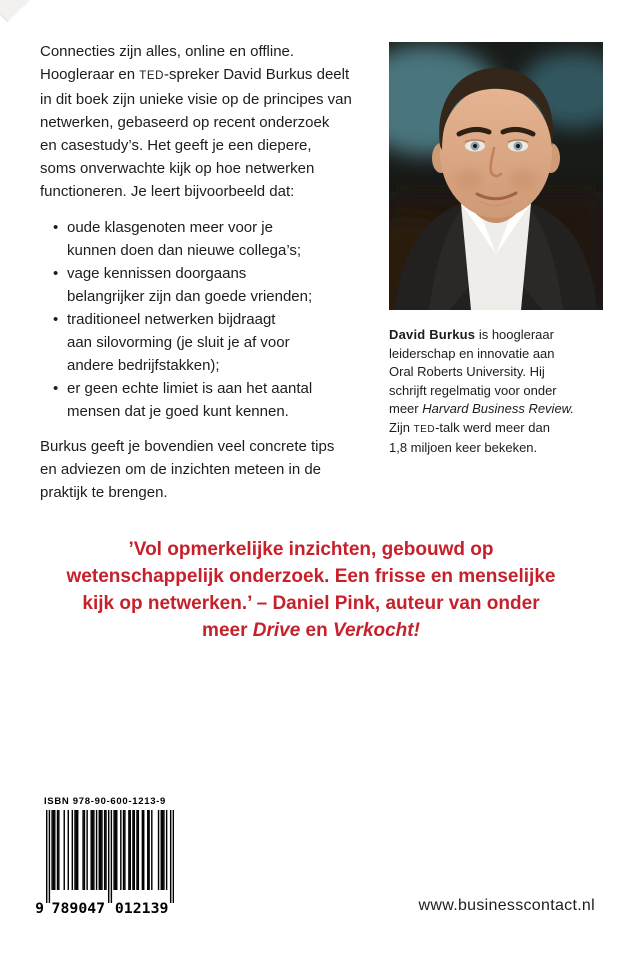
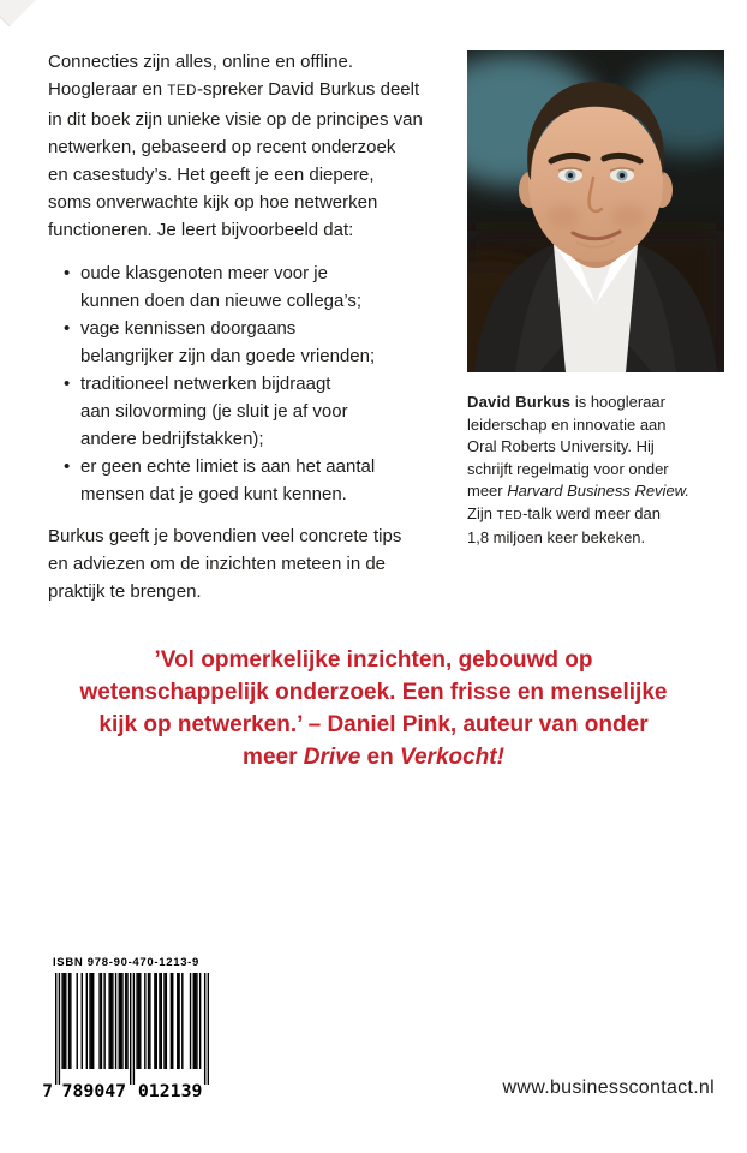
  Connecties zijn alles, online en offline.
  Hoogleraar en TED-spreker David Burkus deelt
  in dit boek zijn unieke visie op de principes van
  netwerken, gebaseerd op recent onderzoek
  en casestudy’s. Het geeft je een diepere,
  soms onverwachte kijk op hoe netwerken
  functioneren. Je leert bijvoorbeeld dat:
  •
  oude klasgenoten meer voor je
  kunnen doen dan nieuwe collega’s;
  •
  vage kennissen doorgaans
  belangrijker zijn dan goede vrienden;
  •
  traditioneel netwerken bijdraagt
  aan silovorming (je sluit je af voor
  andere bedrijfstakken);
  •
  er geen echte limiet is aan het aantal
  mensen dat je goed kunt kennen.
  Burkus geeft je bovendien veel concrete tips
  en adviezen om de inzichten meteen in de
  praktijk te brengen.
  David Burkus is hoogleraar
  leiderschap en innovatie aan
  Oral Roberts University. Hij
  schrijft regelmatig voor onder
  meer Harvard Business Review.
  Zijn TED-talk werd meer dan
  1,8 miljoen keer bekeken.
  ’Vol opmerkelijke inzichten, gebouwd op
  wetenschappelijk onderzoek. Een frisse en menselijke
  kijk op netwerken.’ – Daniel Pink, auteur van onder
  meer Drive en Verkocht!
- ISBN 978-90-600-1213-9
+ ISBN 978-90-470-1213-9
- 9
+ 7
  789047
  012139
  www.businesscontact.nl
